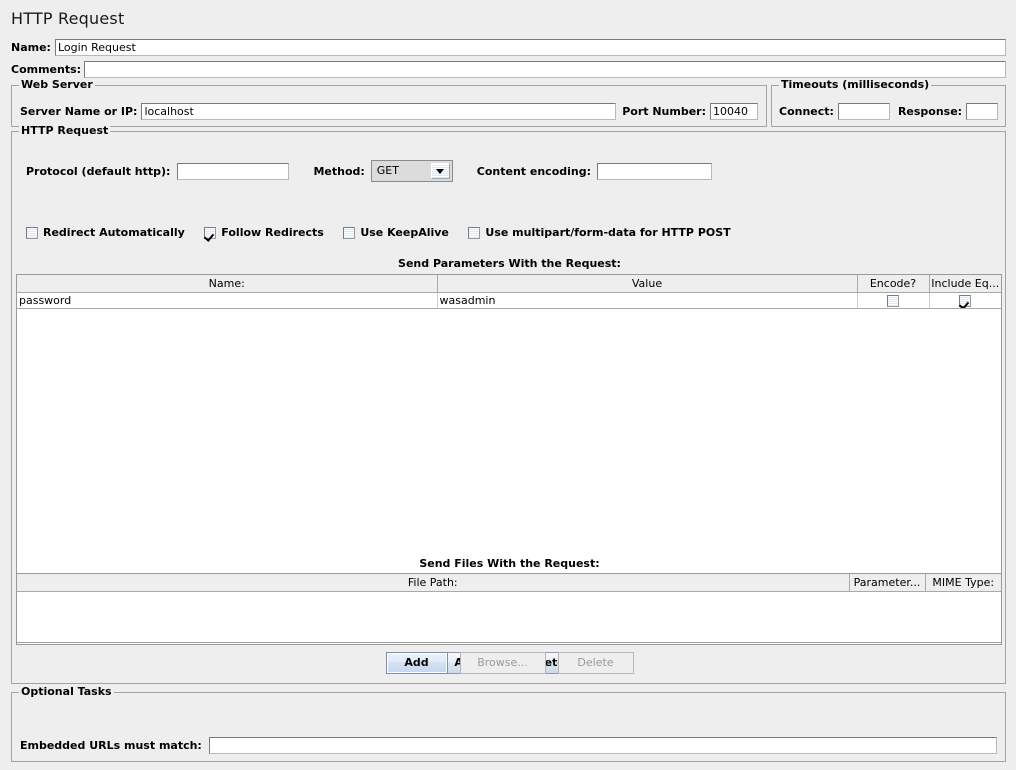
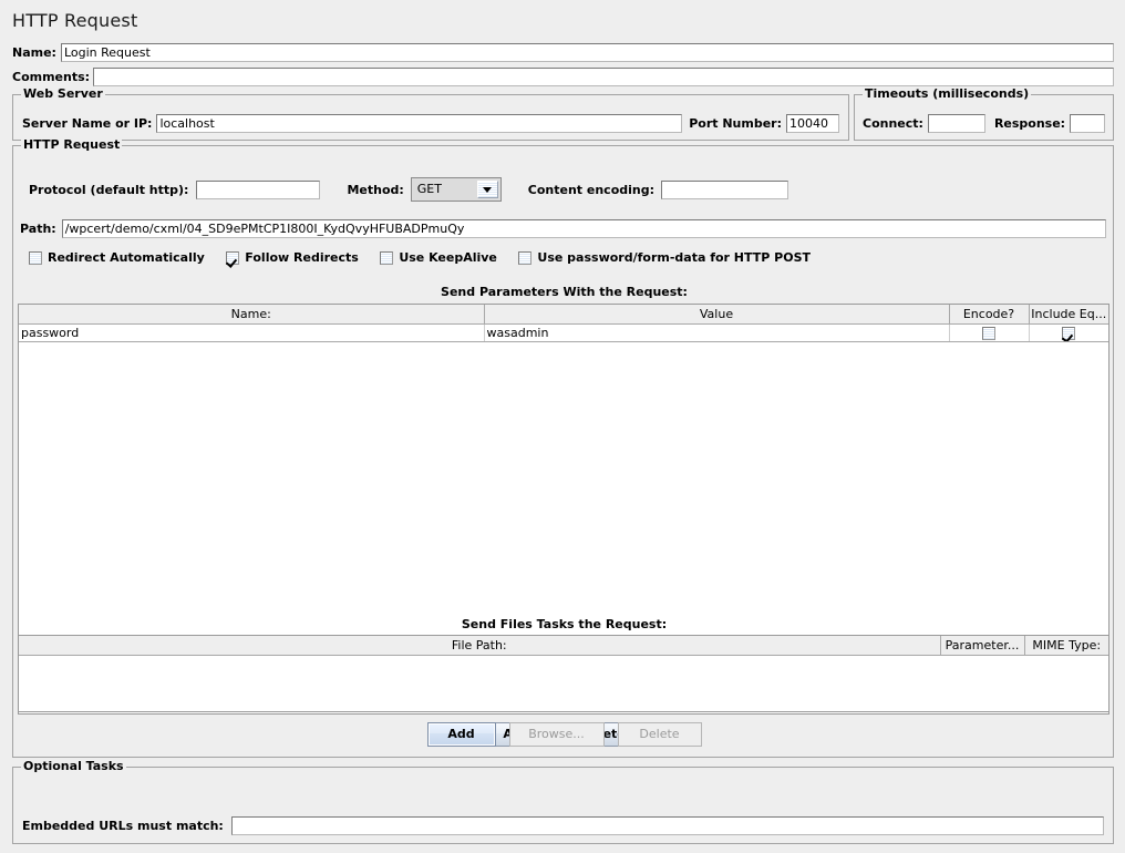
  HTTP Request
  Name:
  Login Request
  Comments:
  Web Server
  Server Name or IP:
  localhost
  Port Number:
  10040
  Timeouts (milliseconds)
  Connect:
  Response:
  HTTP Request
  Protocol (default http):
  Method:
  GET
  Content encoding:
+ Path:
+ /wpcert/demo/cxml/04_SD9ePMtCP1I800I_KydQvyHFUBADPmuQy
  Redirect Automatically
  Follow Redirects
  Use KeepAlive
- Use multipart/form-data for HTTP POST
+ Use password/form-data for HTTP POST
  Send Parameters With the Request:
  Name:	Value	Encode?	Include Eq...
  password	wasadmin
- Send Files With the Request:
+ Send Files Tasks the Request:
  File Path:	Parameter...	MIME Type:
  Add
  Browse...
  Delete
  Optional Tasks
  Embedded URLs must match:
